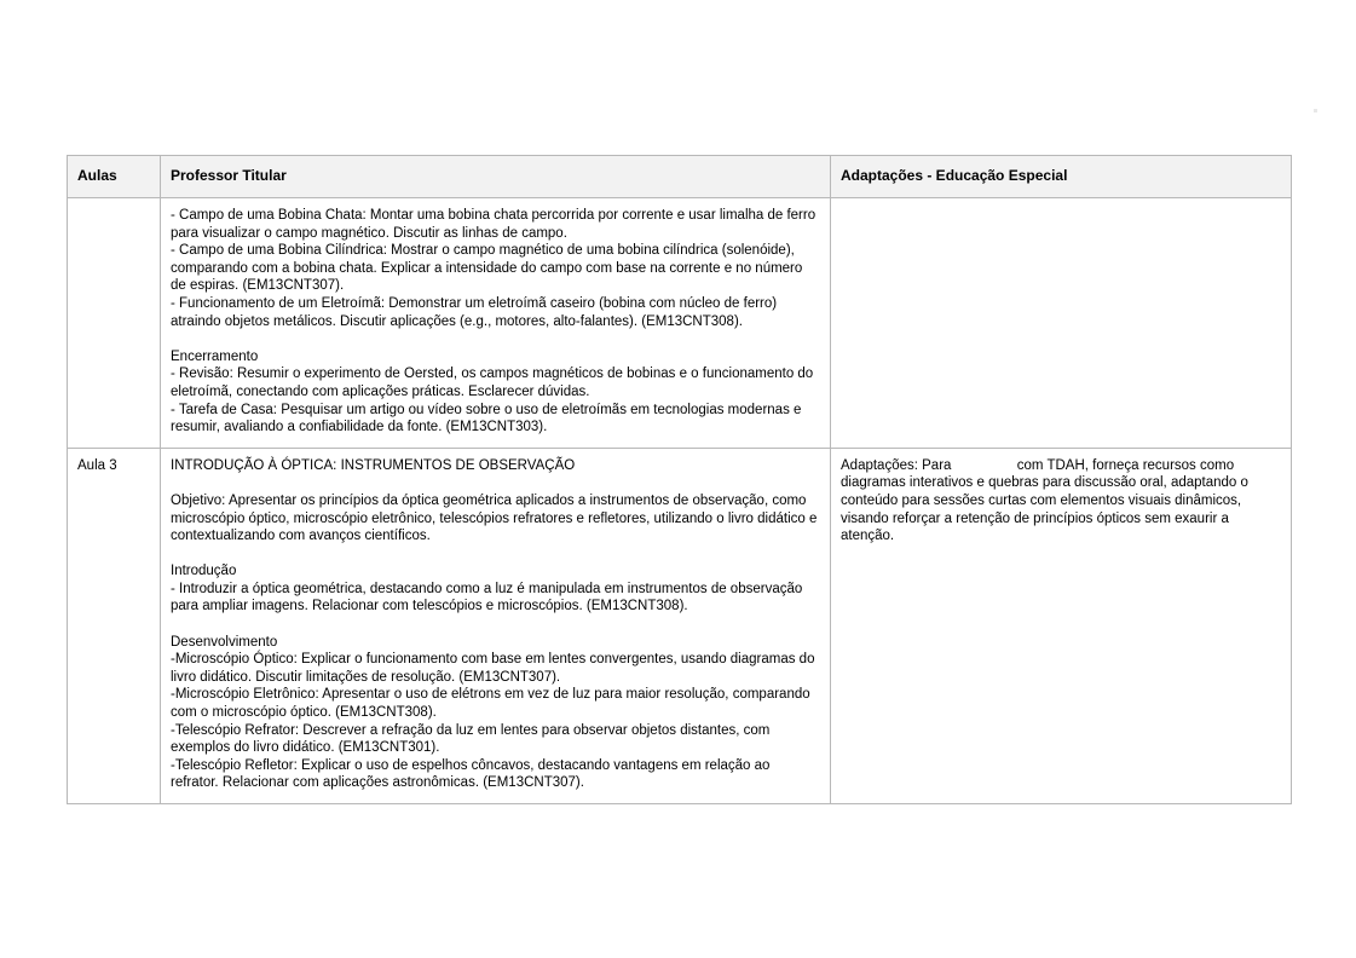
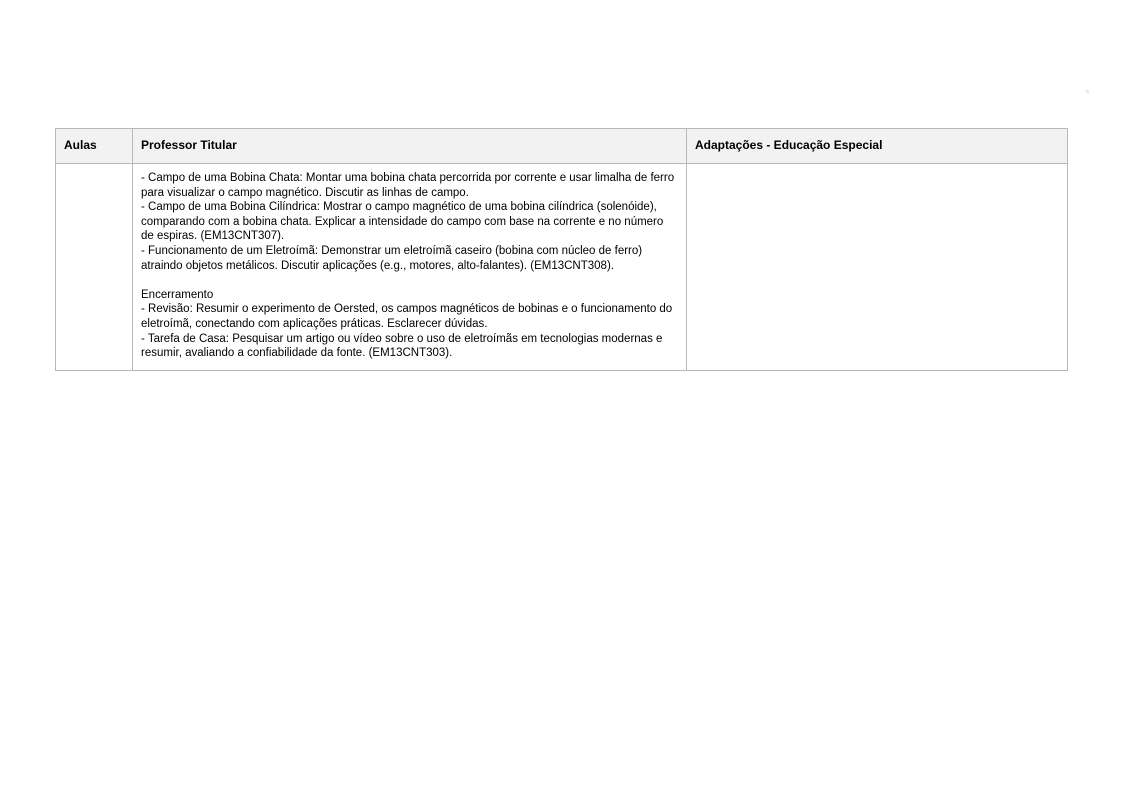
  Aulas	Professor Titular	Adaptações - Educação Especial
  	- Campo de uma Bobina Chata: Montar uma bobina chata percorrida por corrente e usar limalha de ferro para visualizar o campo magnético. Discutir as linhas de campo. - Campo de uma Bobina Cilíndrica: Mostrar o campo magnético de uma bobina cilíndrica (solenóide), comparando com a bobina chata. Explicar a intensidade do campo com base na corrente e no número de espiras. (EM13CNT307). - Funcionamento de um Eletroímã: Demonstrar um eletroímã caseiro (bobina com núcleo de ferro) atraindo objetos metálicos. Discutir aplicações (e.g., motores, alto-falantes). (EM13CNT308). Encerramento - Revisão: Resumir o experimento de Oersted, os campos magnéticos de bobinas e o funcionamento do eletroímã, conectando com aplicações práticas. Esclarecer dúvidas. - Tarefa de Casa: Pesquisar um artigo ou vídeo sobre o uso de eletroímãs em tecnologias modernas e resumir, avaliando a confiabilidade da fonte. (EM13CNT303).
- Aula 3	INTRODUÇÃO À ÓPTICA: INSTRUMENTOS DE OBSERVAÇÃO Objetivo: Apresentar os princípios da óptica geométrica aplicados a instrumentos de observação, como microscópio óptico, microscópio eletrônico, telescópios refratores e refletores, utilizando o livro didático e contextualizando com avanços científicos. Introdução - Introduzir a óptica geométrica, destacando como a luz é manipulada em instrumentos de observação para ampliar imagens. Relacionar com telescópios e microscópios. (EM13CNT308). Desenvolvimento -Microscópio Óptico: Explicar o funcionamento com base em lentes convergentes, usando diagramas do livro didático. Discutir limitações de resolução. (EM13CNT307). -Microscópio Eletrônico: Apresentar o uso de elétrons em vez de luz para maior resolução, comparando com o microscópio óptico. (EM13CNT308). -Telescópio Refrator: Descrever a refração da luz em lentes para observar objetos distantes, com exemplos do livro didático. (EM13CNT301). -Telescópio Refletor: Explicar o uso de espelhos côncavos, destacando vantagens em relação ao refrator. Relacionar com aplicações astronômicas. (EM13CNT307).	Adaptações: Para com TDAH, forneça recursos como diagramas interativos e quebras para discussão oral, adaptando o conteúdo para sessões curtas com elementos visuais dinâmicos, visando reforçar a retenção de princípios ópticos sem exaurir a atenção.
